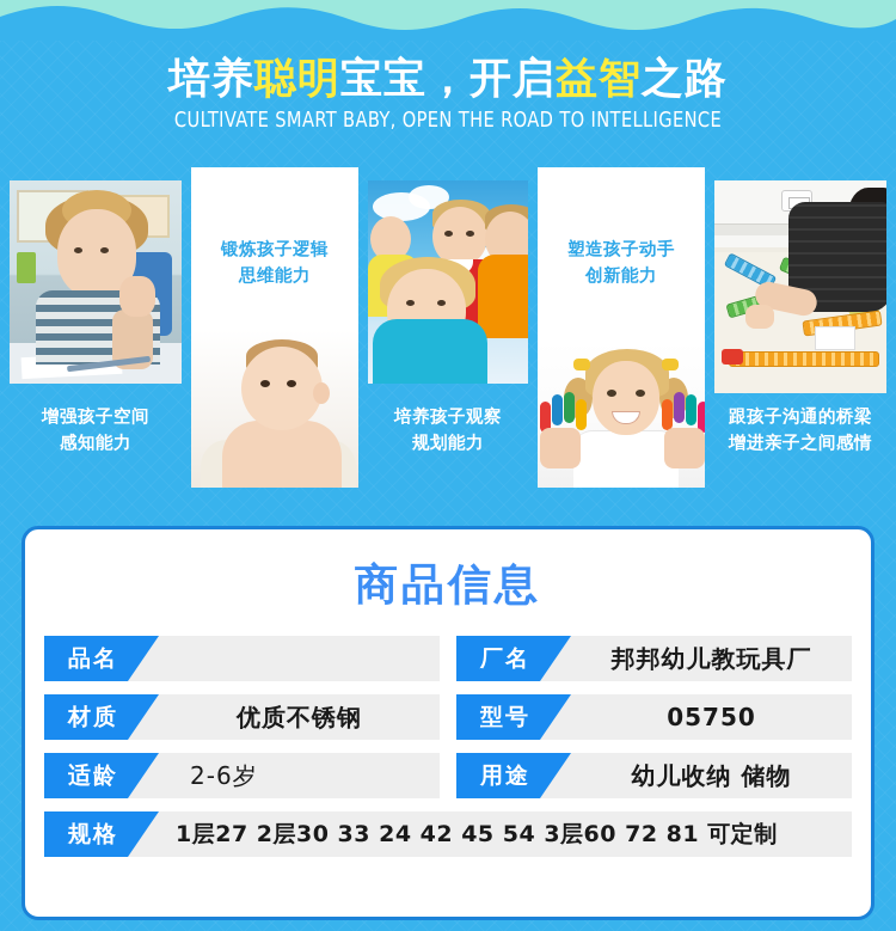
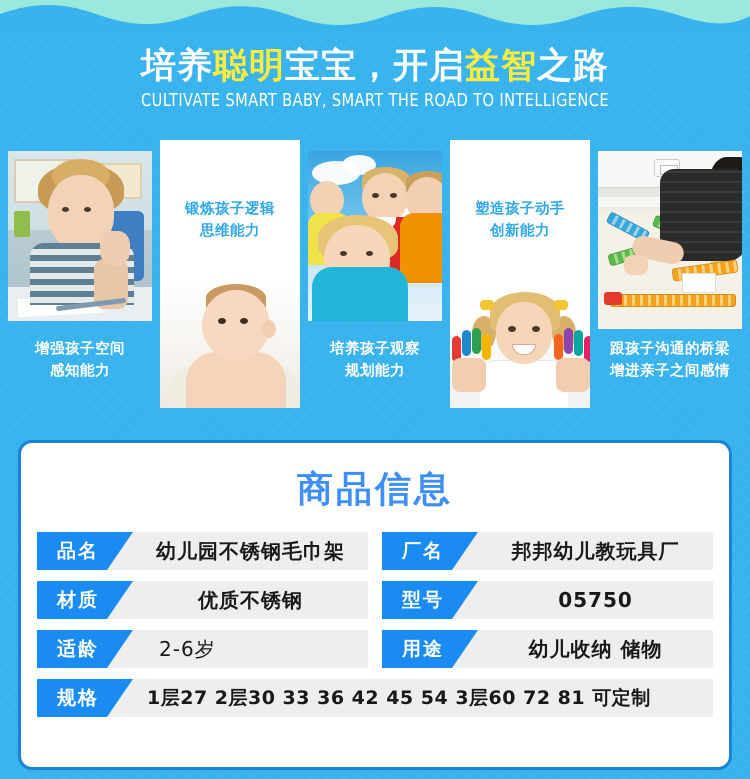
  培养聪明宝宝，开启益智之路
- CULTIVATE SMART BABY, OPEN THE ROAD TO INTELLIGENCE
+ CULTIVATE SMART BABY, SMART THE ROAD TO INTELLIGENCE
  增强孩子空间
  感知能力
  锻炼孩子逻辑
  思维能力
  培养孩子观察
  规划能力
  塑造孩子动手
  创新能力
  跟孩子沟通的桥梁
  增进亲子之间感情
  商品信息
  品名
+ 幼儿园不锈钢毛巾架
  厂名
  邦邦幼儿教玩具厂
  材质
  优质不锈钢
  型号
  05750
  适龄
  2-6岁
  用途
  幼儿收纳 储物
  规格
- 1层27 2层30 33 24 42 45 54 3层60 72 81 可定制
+ 1层27 2层30 33 36 42 45 54 3层60 72 81 可定制
